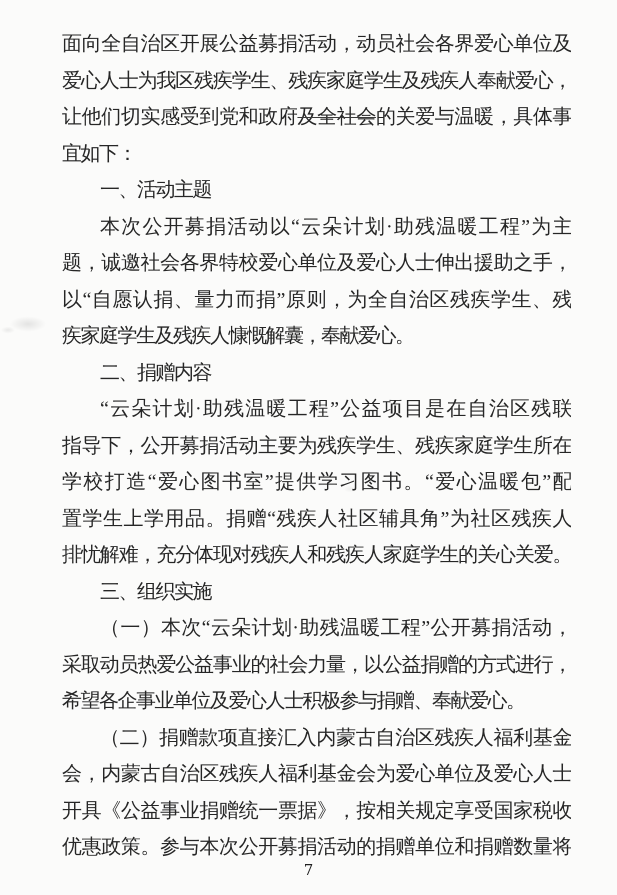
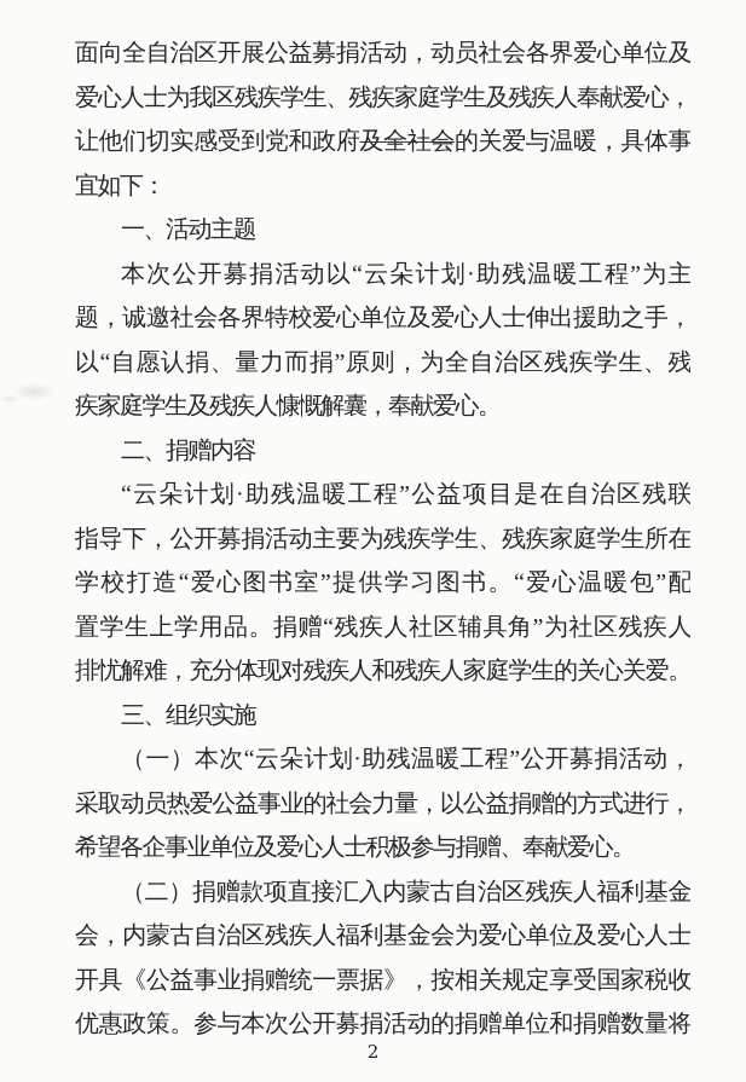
  面向全自治区开展公益募捐活动，动员社会各界爱心单位及
  爱心人士为我区残疾学生、残疾家庭学生及残疾人奉献爱心，
  让他们切实感受到党和政府及全社会的关爱与温暖，具体事
  宜如下：
  一、活动主题
  本次公开募捐活动以“云朵计划·助残温暖工程”为主
  题，诚邀社会各界特校爱心单位及爱心人士伸出援助之手，
  以“自愿认捐、量力而捐”原则，为全自治区残疾学生、残
  疾家庭学生及残疾人慷慨解囊，奉献爱心。
  二、捐赠内容
  “云朵计划·助残温暖工程”公益项目是在自治区残联
  指导下，公开募捐活动主要为残疾学生、残疾家庭学生所在
  学校打造“爱心图书室”提供学习图书。“爱心温暖包”配
  置学生上学用品。捐赠“残疾人社区辅具角”为社区残疾人
  排忧解难，充分体现对残疾人和残疾人家庭学生的关心关爱。
  三、组织实施
  （一）本次“云朵计划·助残温暖工程”公开募捐活动，
  采取动员热爱公益事业的社会力量，以公益捐赠的方式进行，
  希望各企事业单位及爱心人士积极参与捐赠、奉献爱心。
  （二）捐赠款项直接汇入内蒙古自治区残疾人福利基金
  会，内蒙古自治区残疾人福利基金会为爱心单位及爱心人士
  开具《公益事业捐赠统一票据》，按相关规定享受国家税收
  优惠政策。参与本次公开募捐活动的捐赠单位和捐赠数量将
- 7
+ 2
